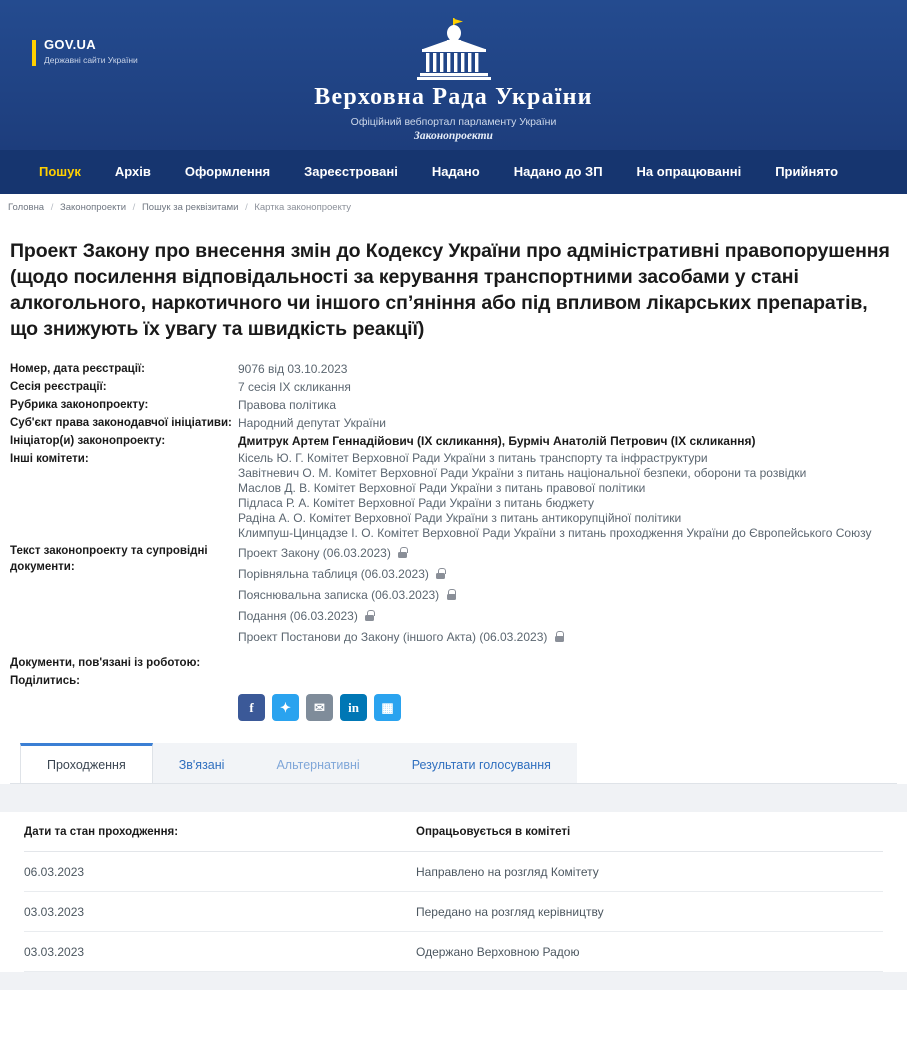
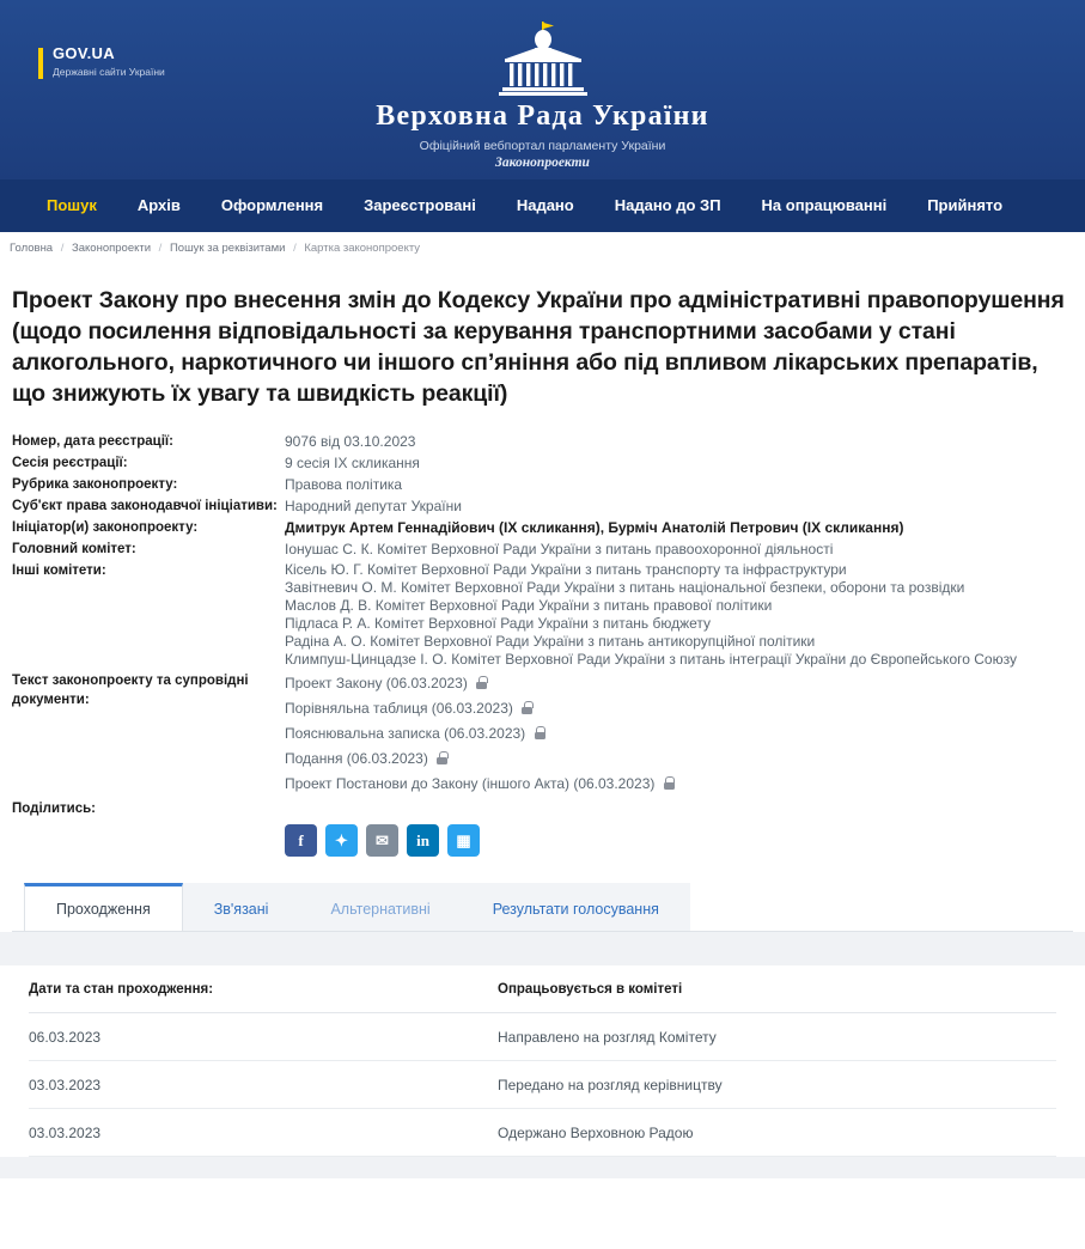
  GOV.UA
  Державні сайти України
  Верховна Рада України
  Офіційний вебпортал парламенту України
  Законопроекти
  Пошук
  Архів
  Оформлення
  Зареєстровані
  Надано
  Надано до ЗП
  На опрацюванні
  Прийнято
  Головна / Законопроекти / Пошук за реквізитами / Картка законопроекту
  Проект Закону про внесення змін до Кодексу України про адміністративні правопорушення (щодо посилення відповідальності за керування транспортними засобами у стані алкогольного, наркотичного чи іншого сп’яніння або під впливом лікарських препаратів, що знижують їх увагу та швидкість реакції)
  Номер, дата реєстрації:	9076 від 03.10.2023
- Сесія реєстрації:	7 сесія IX скликання
+ Сесія реєстрації:	9 сесія IX скликання
  Рубрика законопроекту:	Правова політика
  Суб'єкт права законодавчої ініціативи:	Народний депутат України
  Ініціатор(и) законопроекту:	Дмитрук Артем Геннадійович (IX скликання), Бурміч Анатолій Петрович (IX скликання)
+ Головний комітет:	Іонушас С. К. Комітет Верховної Ради України з питань правоохоронної діяльності
- Інші комітети:	Кісель Ю. Г. Комітет Верховної Ради України з питань транспорту та інфраструктури Завітневич О. М. Комітет Верховної Ради України з питань національної безпеки, оборони та розвідки Маслов Д. В. Комітет Верховної Ради України з питань правової політики Підласа Р. А. Комітет Верховної Ради України з питань бюджету Радіна А. О. Комітет Верховної Ради України з питань антикорупційної політики Климпуш-Цинцадзе І. О. Комітет Верховної Ради України з питань проходження України до Європейського Союзу
+ Інші комітети:	Кісель Ю. Г. Комітет Верховної Ради України з питань транспорту та інфраструктури Завітневич О. М. Комітет Верховної Ради України з питань національної безпеки, оборони та розвідки Маслов Д. В. Комітет Верховної Ради України з питань правової політики Підласа Р. А. Комітет Верховної Ради України з питань бюджету Радіна А. О. Комітет Верховної Ради України з питань антикорупційної політики Климпуш-Цинцадзе І. О. Комітет Верховної Ради України з питань інтеграції України до Європейського Союзу
  Текст законопроекту та супровідні документи:	Проект Закону (06.03.2023) Порівняльна таблиця (06.03.2023) Пояснювальна записка (06.03.2023) Подання (06.03.2023) Проект Постанови до Закону (іншого Акта) (06.03.2023)
- Документи, пов'язані із роботою:
  Поділитись:
  f
  ✦
  ✉
  in
  ▦
  Проходження
  Зв'язані
  Альтернативні
  Результати голосування
  Дати та стан проходження:	Опрацьовується в комітеті
  06.03.2023	Направлено на розгляд Комітету
  03.03.2023	Передано на розгляд керівництву
  03.03.2023	Одержано Верховною Радою
